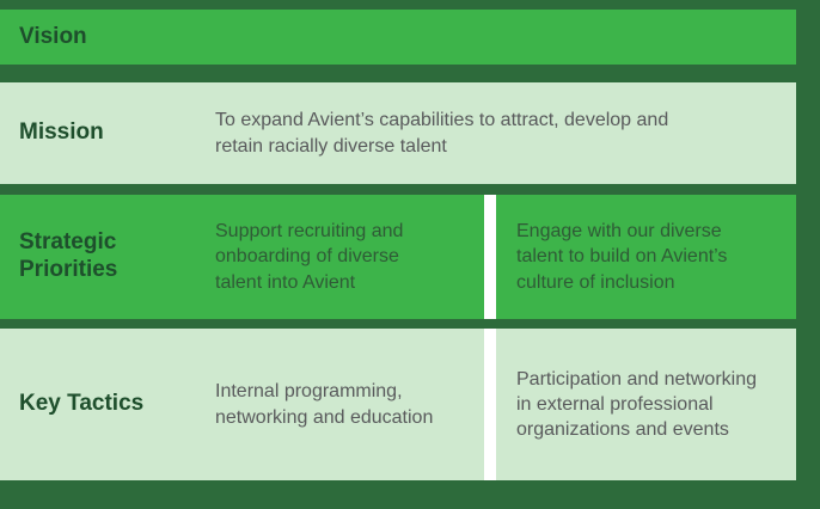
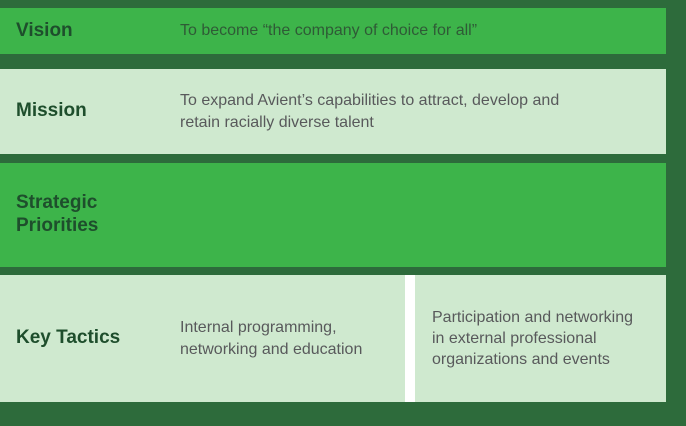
  Vision
+ To become “the company of choice for all”
  Mission
  To expand Avient’s capabilities to attract, develop and retain racially diverse talent
  Strategic Priorities
- Support recruiting and onboarding of diverse talent into Avient
- Engage with our diverse talent to build on Avient’s culture of inclusion
  Key Tactics
  Internal programming, networking and education
  Participation and networking in external professional organizations and events
